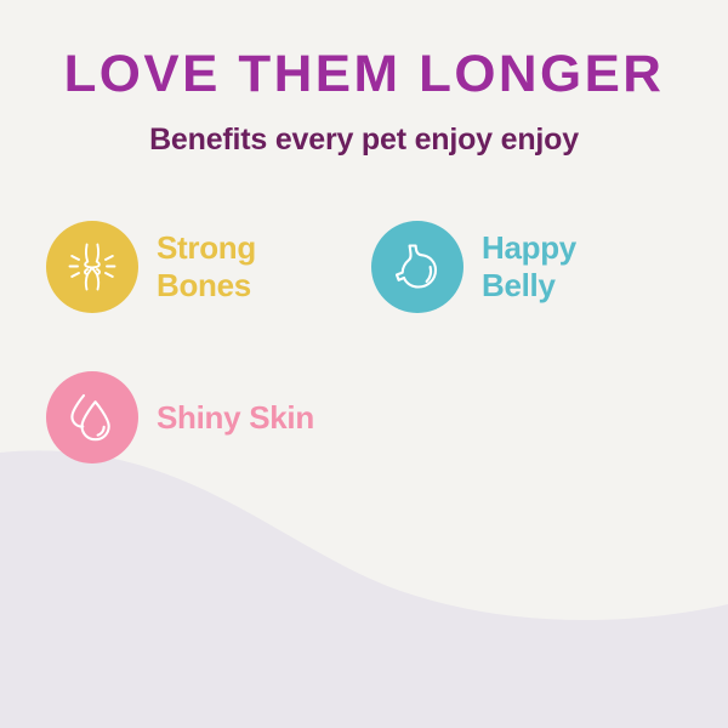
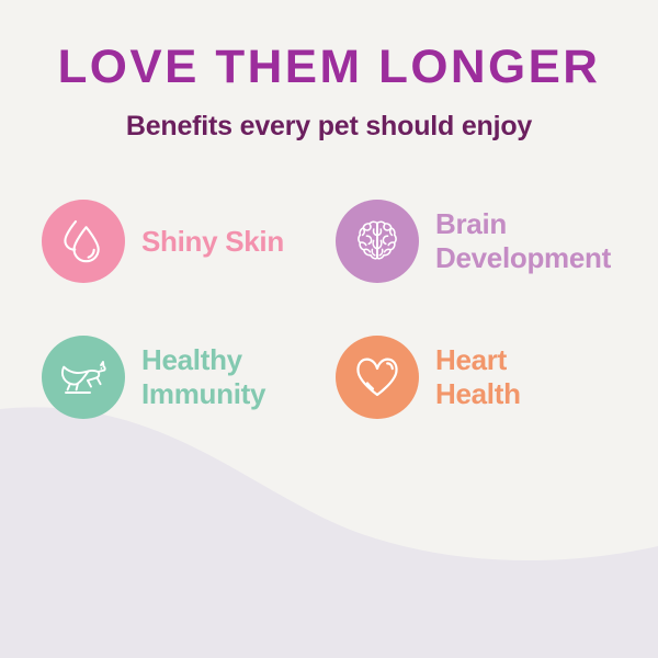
  LOVE THEM LONGER
- Benefits every pet enjoy enjoy
+ Benefits every pet should enjoy
- Strong
- Bones
- Happy
- Belly
  Shiny Skin
+ Brain
+ Development
+ Healthy
+ Immunity
+ Heart
+ Health
